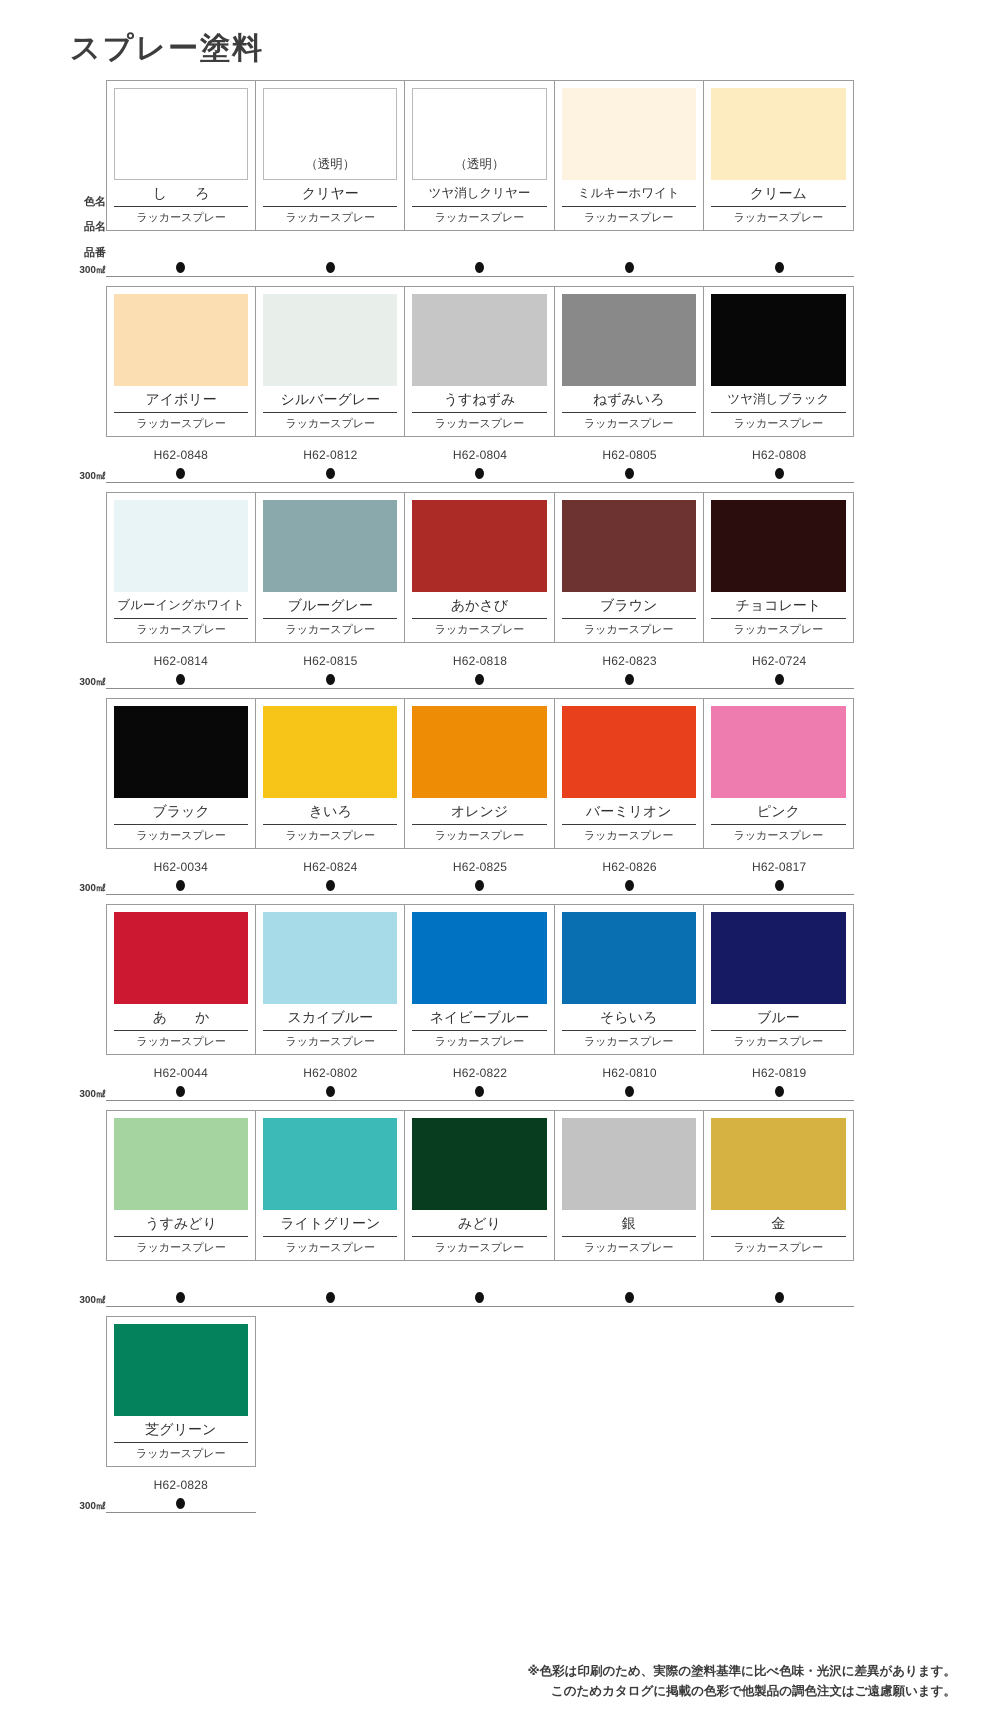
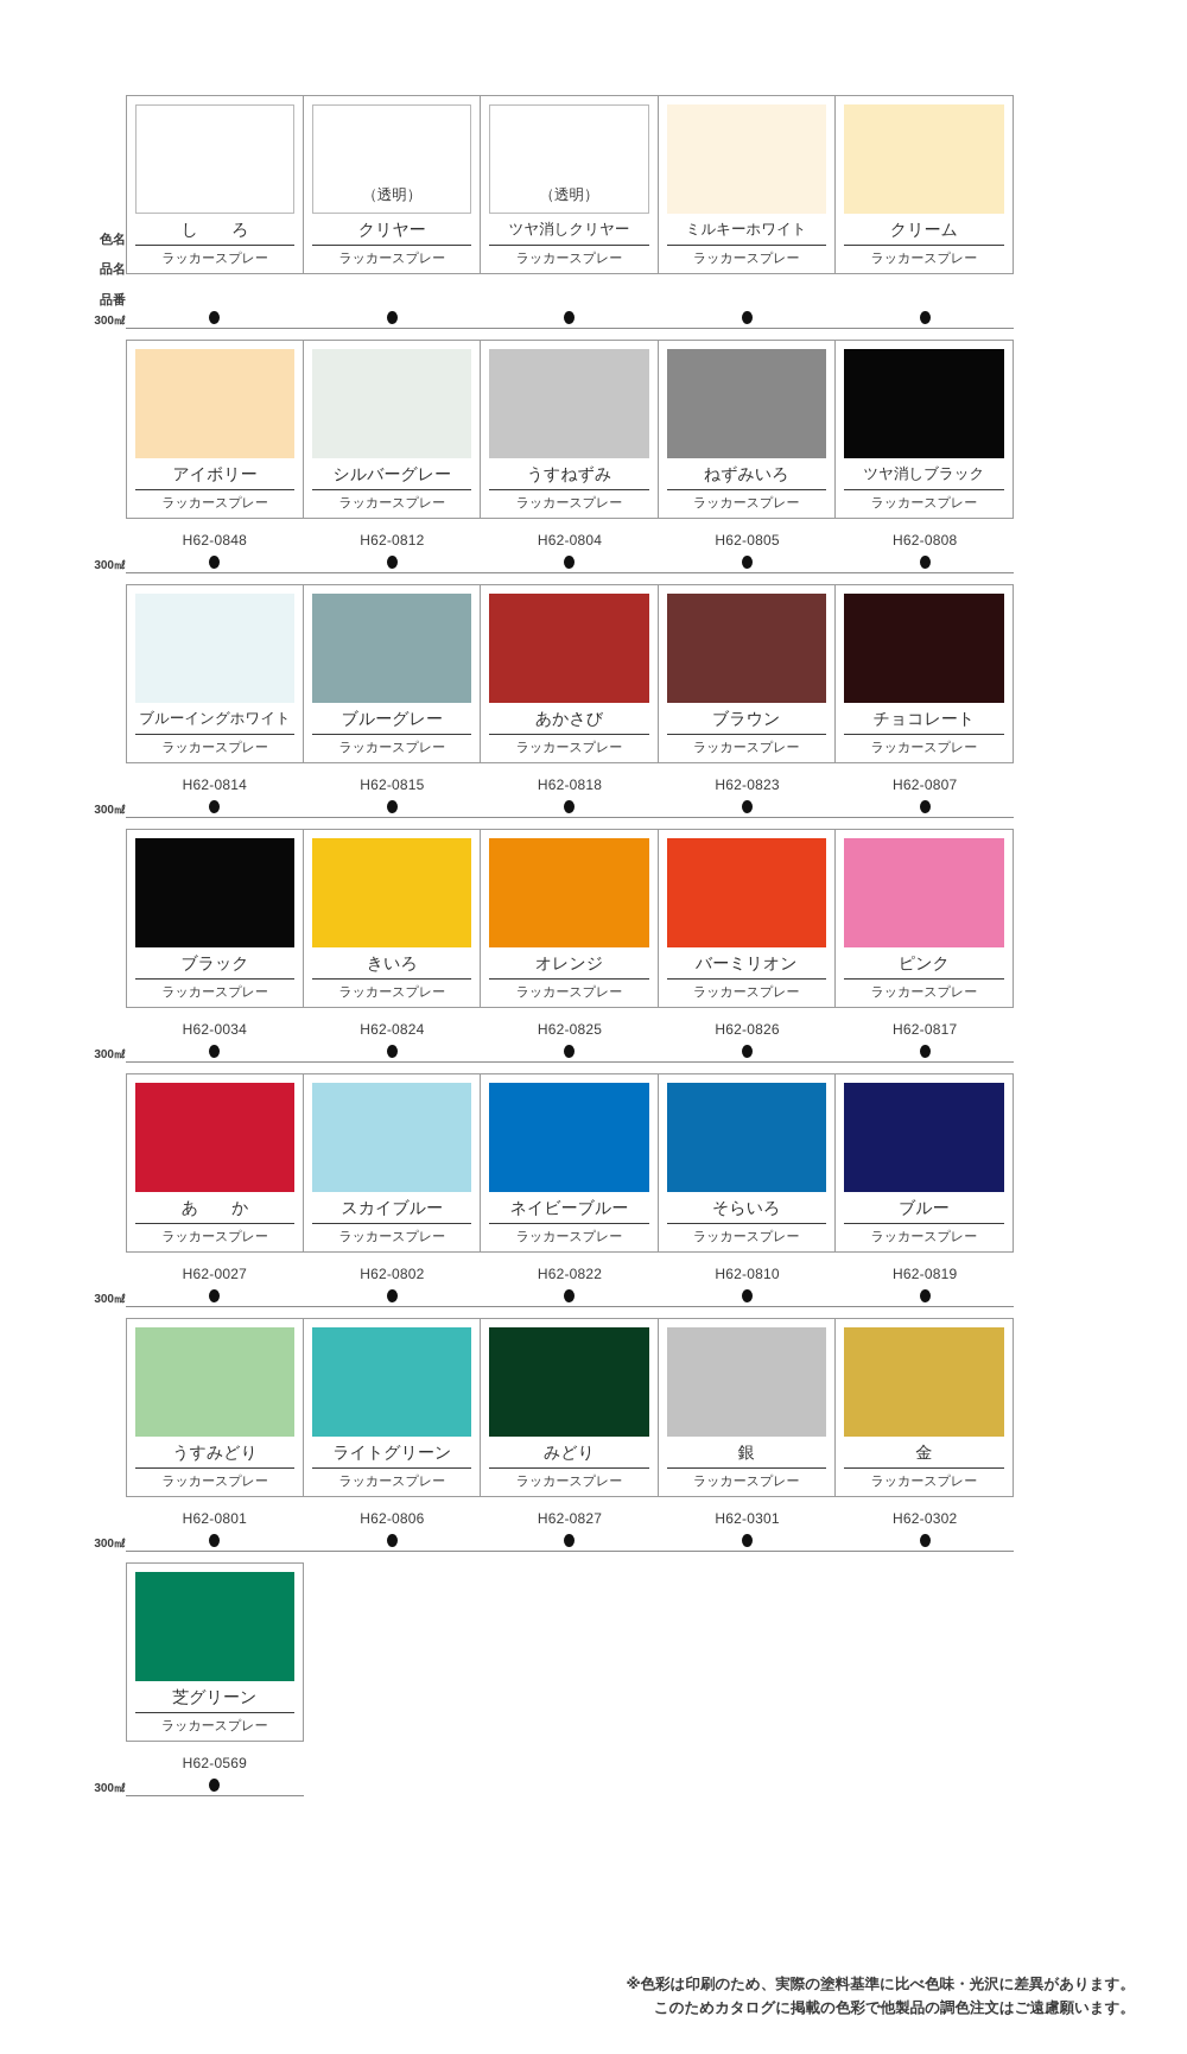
- スプレー塗料
  色名
  品名
  品番
  300㎖
  し ろ
  ラッカースプレー
  （透明）
  クリヤー
  ラッカースプレー
  （透明）
  ツヤ消しクリヤー
  ラッカースプレー
  ミルキーホワイト
  ラッカースプレー
  クリーム
  ラッカースプレー
  300㎖
  アイボリー
  ラッカースプレー
  シルバーグレー
  ラッカースプレー
  うすねずみ
  ラッカースプレー
  ねずみいろ
  ラッカースプレー
  ツヤ消しブラック
  ラッカースプレー
  H62-0848
  H62-0812
  H62-0804
  H62-0805
  H62-0808
  300㎖
  ブルーイングホワイト
  ラッカースプレー
  ブルーグレー
  ラッカースプレー
  あかさび
  ラッカースプレー
  ブラウン
  ラッカースプレー
  チョコレート
  ラッカースプレー
  H62-0814
  H62-0815
  H62-0818
  H62-0823
- H62-0724
+ H62-0807
  300㎖
  ブラック
  ラッカースプレー
  きいろ
  ラッカースプレー
  オレンジ
  ラッカースプレー
  バーミリオン
  ラッカースプレー
  ピンク
  ラッカースプレー
  H62-0034
  H62-0824
  H62-0825
  H62-0826
  H62-0817
  300㎖
  あ か
  ラッカースプレー
  スカイブルー
  ラッカースプレー
  ネイビーブルー
  ラッカースプレー
  そらいろ
  ラッカースプレー
  ブルー
  ラッカースプレー
- H62-0044
+ H62-0027
  H62-0802
  H62-0822
  H62-0810
  H62-0819
  300㎖
  うすみどり
  ラッカースプレー
  ライトグリーン
  ラッカースプレー
  みどり
  ラッカースプレー
  銀
  ラッカースプレー
  金
  ラッカースプレー
+ H62-0801
+ H62-0806
+ H62-0827
+ H62-0301
+ H62-0302
  300㎖
  芝グリーン
  ラッカースプレー
- H62-0828
+ H62-0569
  ※色彩は印刷のため、実際の塗料基準に比べ色味・光沢に差異があります。
  このためカタログに掲載の色彩で他製品の調色注文はご遠慮願います。
